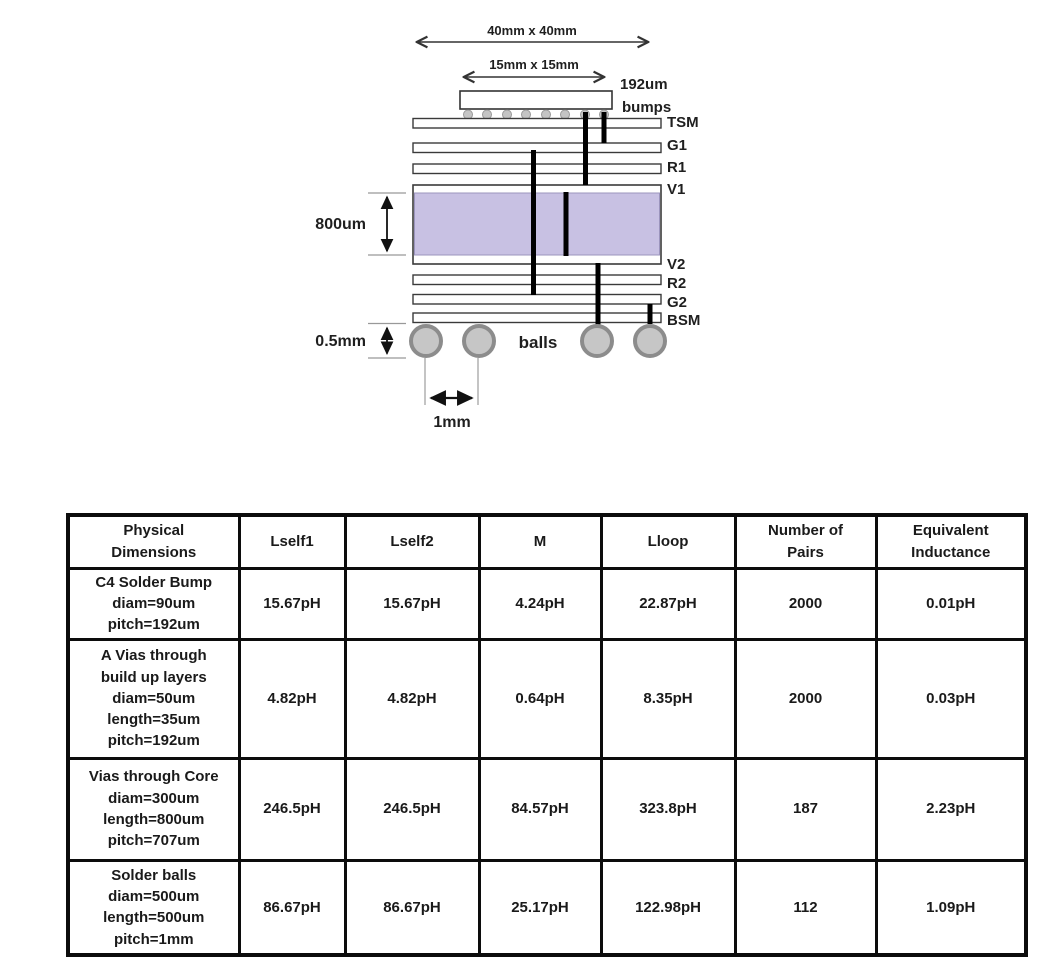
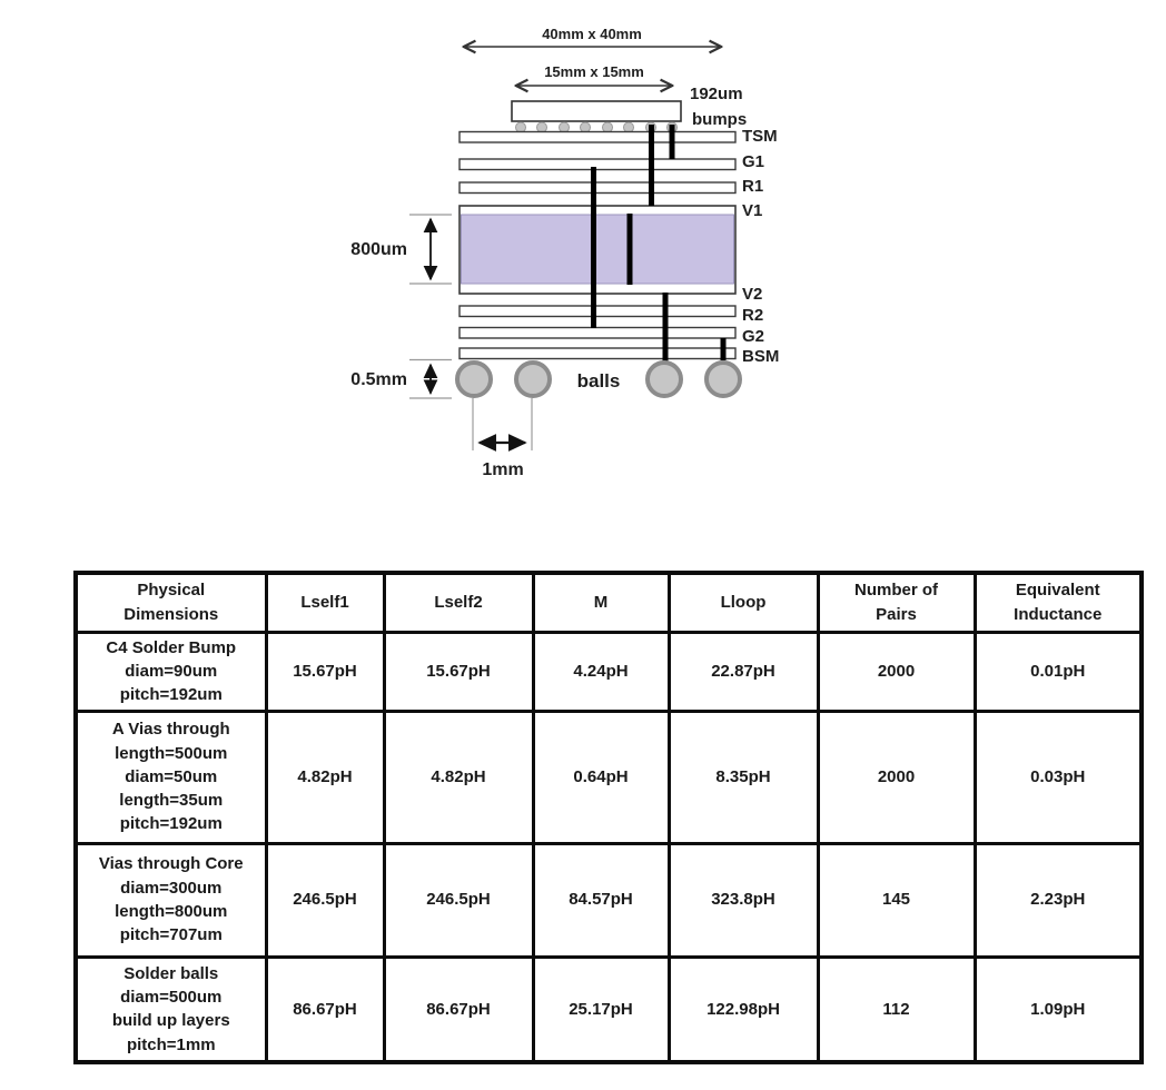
  40mm x 40mm
  15mm x 15mm
  192um
  bumps
  TSM
  G1
  R1
  V1
  V2
  R2
  G2
  BSM
  800um
  0.5mm
  balls
  1mm
  PhysicalDimensions	Lself1	Lself2	M	Lloop	Number ofPairs	EquivalentInductance
  C4 Solder Bumpdiam=90umpitch=192um	15.67pH	15.67pH	4.24pH	22.87pH	2000	0.01pH
- A Vias throughbuild up layersdiam=50umlength=35umpitch=192um	4.82pH	4.82pH	0.64pH	8.35pH	2000	0.03pH
+ A Vias throughlength=500umdiam=50umlength=35umpitch=192um	4.82pH	4.82pH	0.64pH	8.35pH	2000	0.03pH
- Vias through Corediam=300umlength=800umpitch=707um	246.5pH	246.5pH	84.57pH	323.8pH	187	2.23pH
+ Vias through Corediam=300umlength=800umpitch=707um	246.5pH	246.5pH	84.57pH	323.8pH	145	2.23pH
- Solder ballsdiam=500umlength=500umpitch=1mm	86.67pH	86.67pH	25.17pH	122.98pH	112	1.09pH
+ Solder ballsdiam=500umbuild up layerspitch=1mm	86.67pH	86.67pH	25.17pH	122.98pH	112	1.09pH
